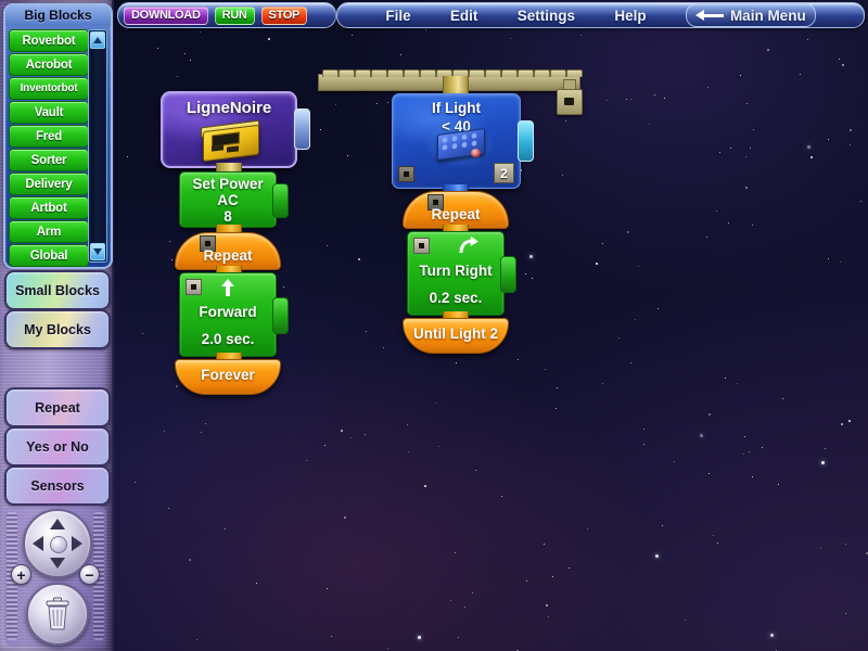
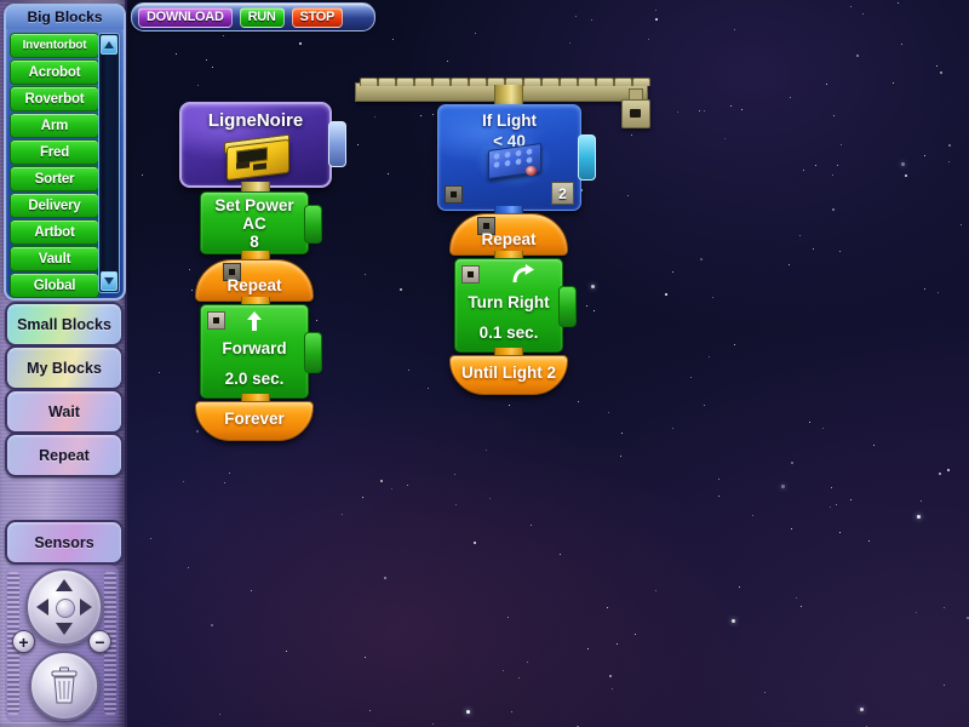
  LigneNoire
  Set Power
  AC
  8
  Repeat
  Forward
  2.0 sec.
  Forever
  If Light
  2
  Repeat
  Turn Right
- 0.2 sec.
+ 0.1 sec.
  Until Light 2
  DOWNLOAD
  RUN
  STOP
- File
- Edit
- Settings
- Help
- Main Menu
  Big Blocks
- Roverbot
+ Inventorbot
  Acrobot
- Inventorbot
+ Roverbot
- Vault
+ Arm
  Fred
  Sorter
  Delivery
  Artbot
- Arm
+ Vault
  Global
  Small Blocks
  My Blocks
+ Wait
  Repeat
- Yes or No
  Sensors
  +
  −
